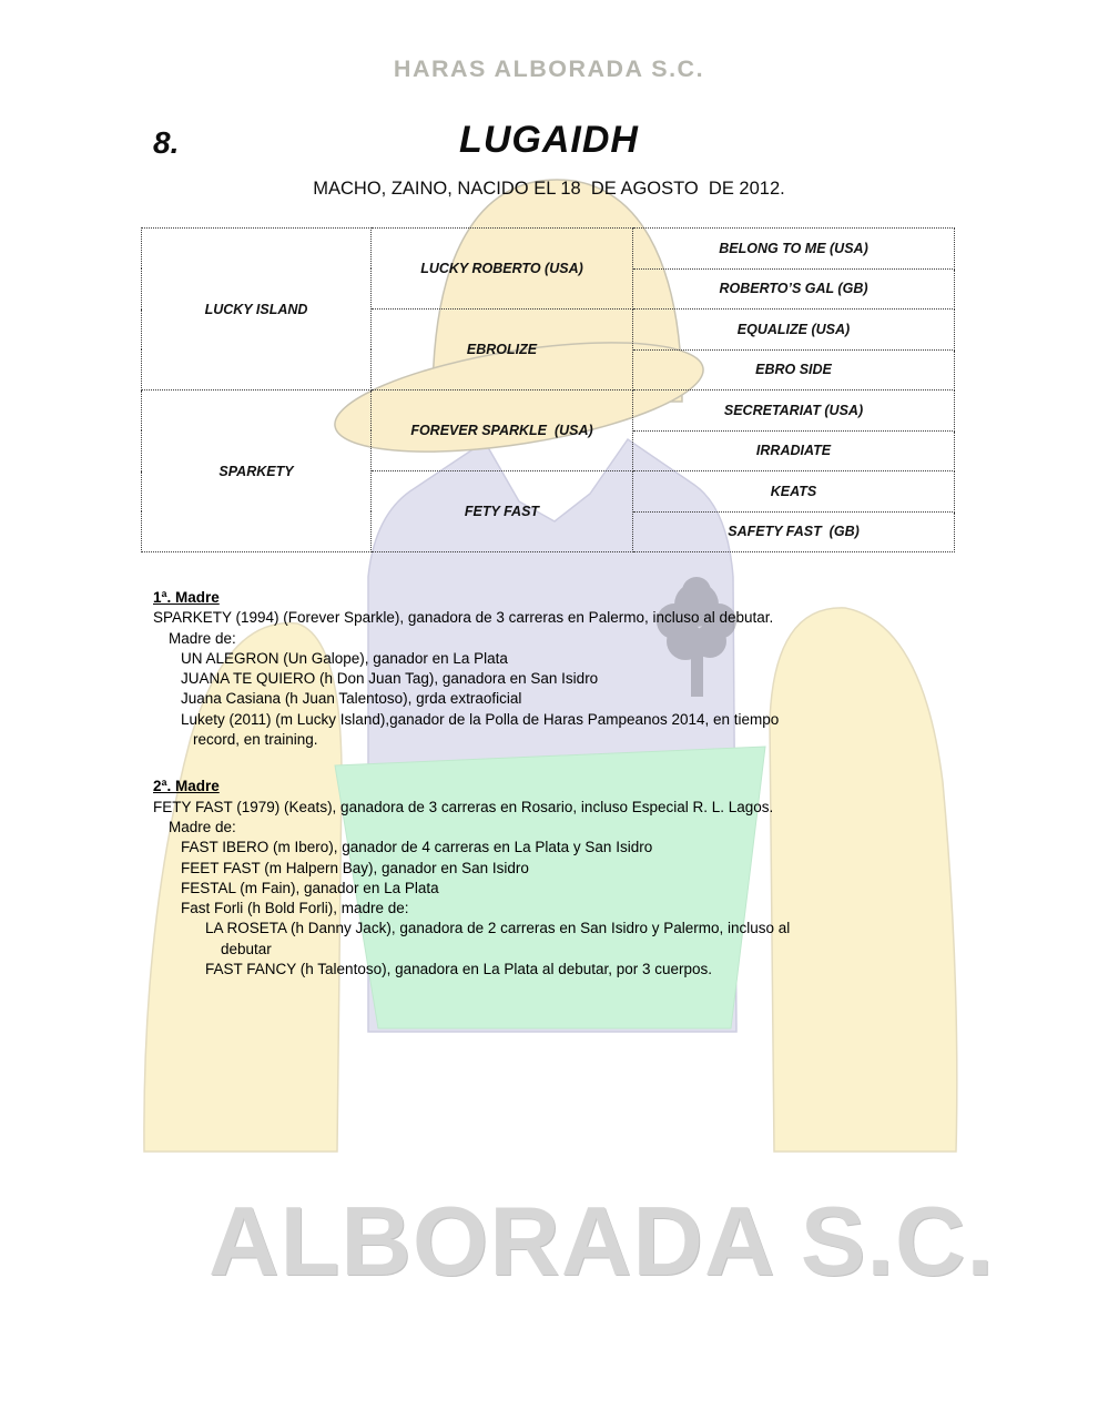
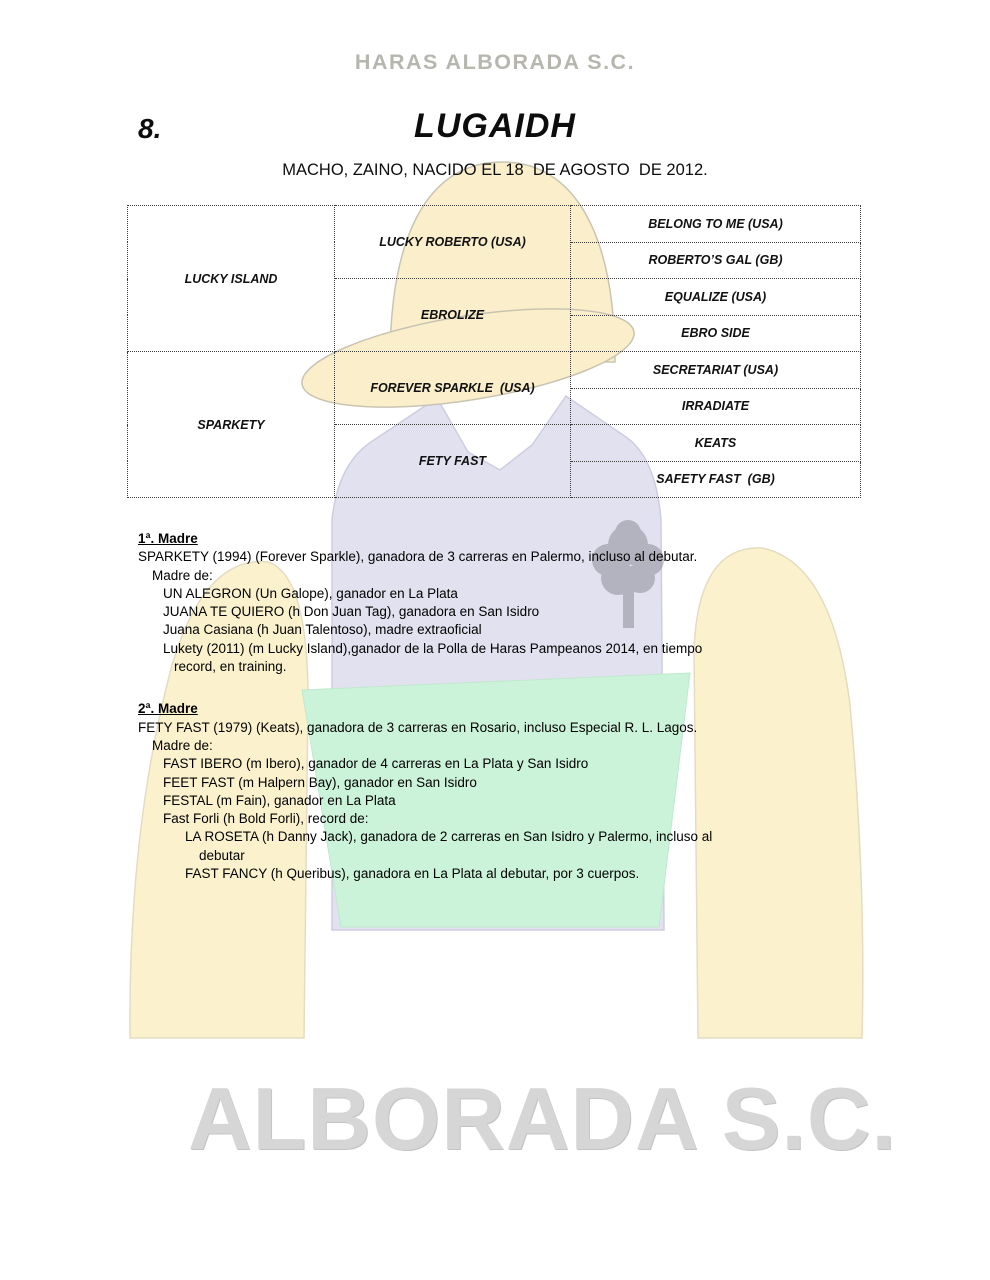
  ALBORADA S.C.
  HARAS ALBORADA S.C.
  8.
  LUGAIDH
  MACHO, ZAINO, NACIDO EL 18 DE AGOSTO DE 2012.
  LUCKY ISLAND	LUCKY ROBERTO (USA)	BELONG TO ME (USA)
  ROBERTO’S GAL (GB)
  EBROLIZE	EQUALIZE (USA)
  EBRO SIDE
  SPARKETY	FOREVER SPARKLE (USA)	SECRETARIAT (USA)
  IRRADIATE
  FETY FAST	KEATS
  SAFETY FAST (GB)
  1ª. Madre
  SPARKETY (1994) (Forever Sparkle), ganadora de 3 carreras en Palermo, incluso al debutar.
  Madre de:
  UN ALEGRON (Un Galope), ganador en La Plata
  JUANA TE QUIERO (h Don Juan Tag), ganadora en San Isidro
- Juana Casiana (h Juan Talentoso), grda extraoficial
+ Juana Casiana (h Juan Talentoso), madre extraoficial
  Lukety (2011) (m Lucky Island),ganador de la Polla de Haras Pampeanos 2014, en tiempo
  record, en training.
  2ª. Madre
  FETY FAST (1979) (Keats), ganadora de 3 carreras en Rosario, incluso Especial R. L. Lagos.
  Madre de:
  FAST IBERO (m Ibero), ganador de 4 carreras en La Plata y San Isidro
  FEET FAST (m Halpern Bay), ganador en San Isidro
  FESTAL (m Fain), ganador en La Plata
- Fast Forli (h Bold Forli), madre de:
+ Fast Forli (h Bold Forli), record de:
  LA ROSETA (h Danny Jack), ganadora de 2 carreras en San Isidro y Palermo, incluso al
  debutar
- FAST FANCY (h Talentoso), ganadora en La Plata al debutar, por 3 cuerpos.
+ FAST FANCY (h Queribus), ganadora en La Plata al debutar, por 3 cuerpos.
